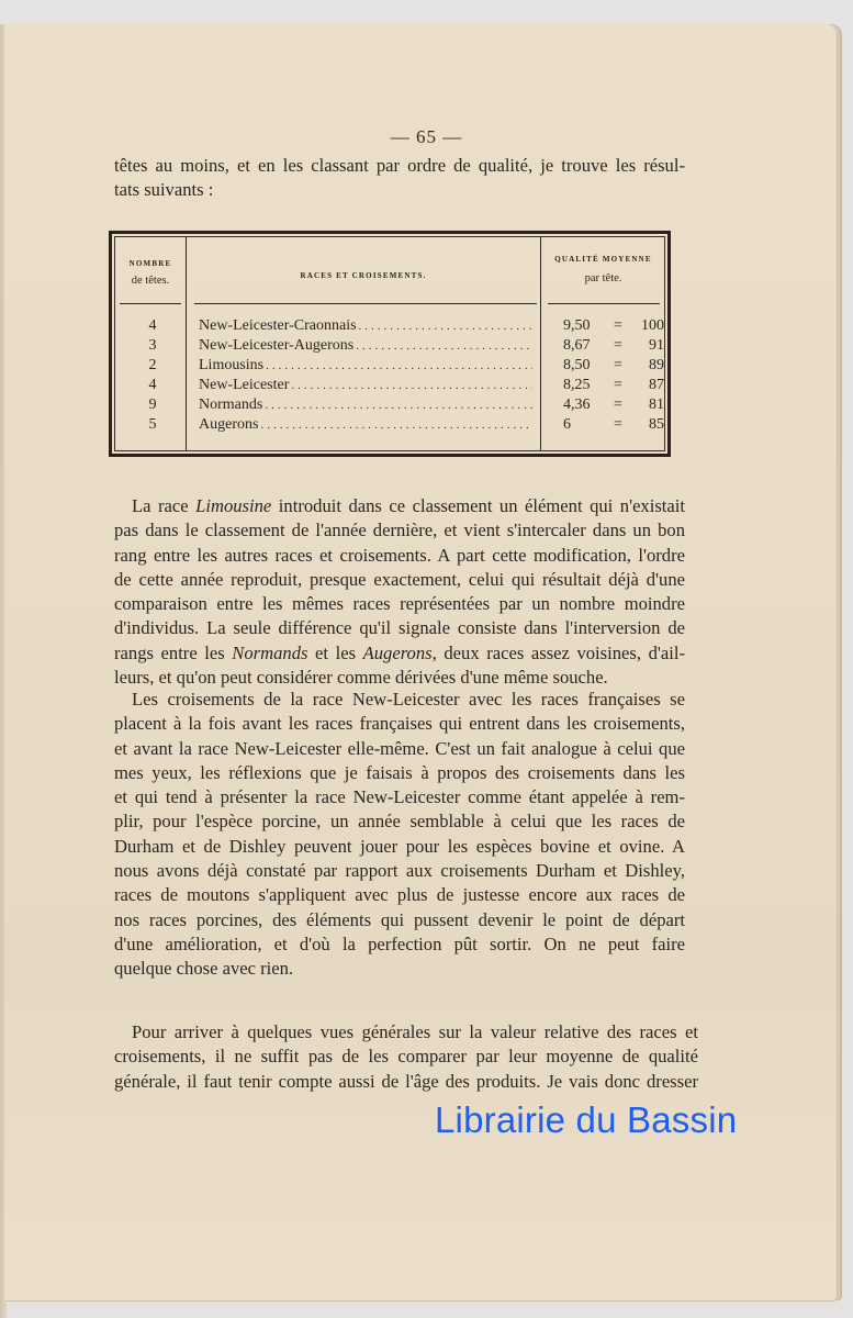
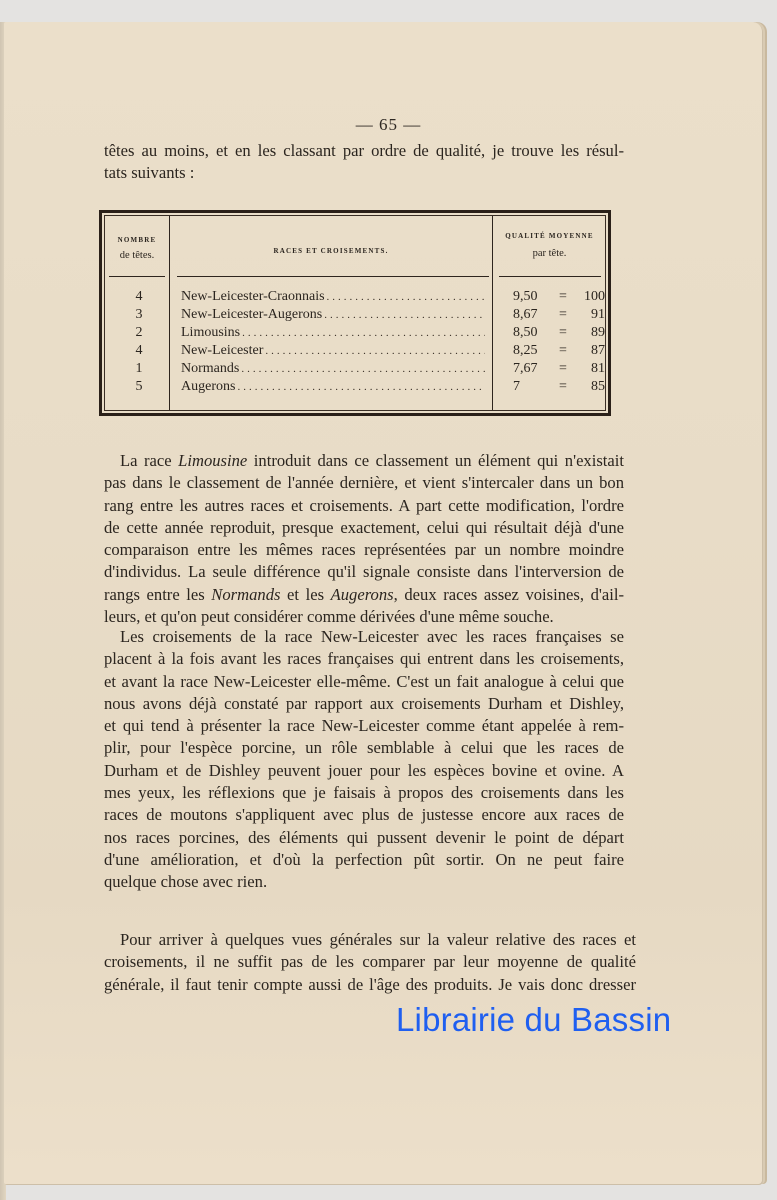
  — 65 —
  têtes au moins, et en les classant par ordre de qualité, je trouve les résul-
  tats suivants :
  NOMBRE
  de têtes.
  RACES ET CROISEMENTS.
  QUALITÉ MOYENNE
  par tête.
  4
  3
  2
  4
- 9
+ 1
  5
  New-Leicester-Craonnais
  New-Leicester-Augerons
  Limousins
  ..........................................
  New-Leicester
  Normands
  ..........................................
  Augerons
  ...........................................
  9,50
  =
  100
  8,67
  =
  91
  8,50
  =
  89
  8,25
  =
  87
- 4,36
+ 7,67
  =
  81
- 6
+ 7
  =
  85
  La race Limousine introduit dans ce classement un élément qui n'existait
  pas dans le classement de l'année dernière, et vient s'intercaler dans un bon
  rang entre les autres races et croisements. A part cette modification, l'ordre
  de cette année reproduit, presque exactement, celui qui résultait déjà d'une
  comparaison entre les mêmes races représentées par un nombre moindre
  d'individus. La seule différence qu'il signale consiste dans l'interversion de
  rangs entre les Normands et les Augerons, deux races assez voisines, d'ail-
  leurs, et qu'on peut considérer comme dérivées d'une même souche.
  Les croisements de la race New-Leicester avec les races françaises se
  placent à la fois avant les races françaises qui entrent dans les croisements,
  et avant la race New-Leicester elle-même. C'est un fait analogue à celui que
- mes yeux, les réflexions que je faisais à propos des croisements dans les
+ nous avons déjà constaté par rapport aux croisements Durham et Dishley,
  et qui tend à présenter la race New-Leicester comme étant appelée à rem-
- plir, pour l'espèce porcine, un année semblable à celui que les races de
+ plir, pour l'espèce porcine, un rôle semblable à celui que les races de
  Durham et de Dishley peuvent jouer pour les espèces bovine et ovine. A
- nous avons déjà constaté par rapport aux croisements Durham et Dishley,
+ mes yeux, les réflexions que je faisais à propos des croisements dans les
  races de moutons s'appliquent avec plus de justesse encore aux races de
  nos races porcines, des éléments qui pussent devenir le point de départ
  d'une amélioration, et d'où la perfection pût sortir. On ne peut faire
  quelque chose avec rien.
  Pour arriver à quelques vues générales sur la valeur relative des races et
  croisements, il ne suffit pas de les comparer par leur moyenne de qualité
  générale, il faut tenir compte aussi de l'âge des produits. Je vais donc dresser
  Librairie du Bassin
